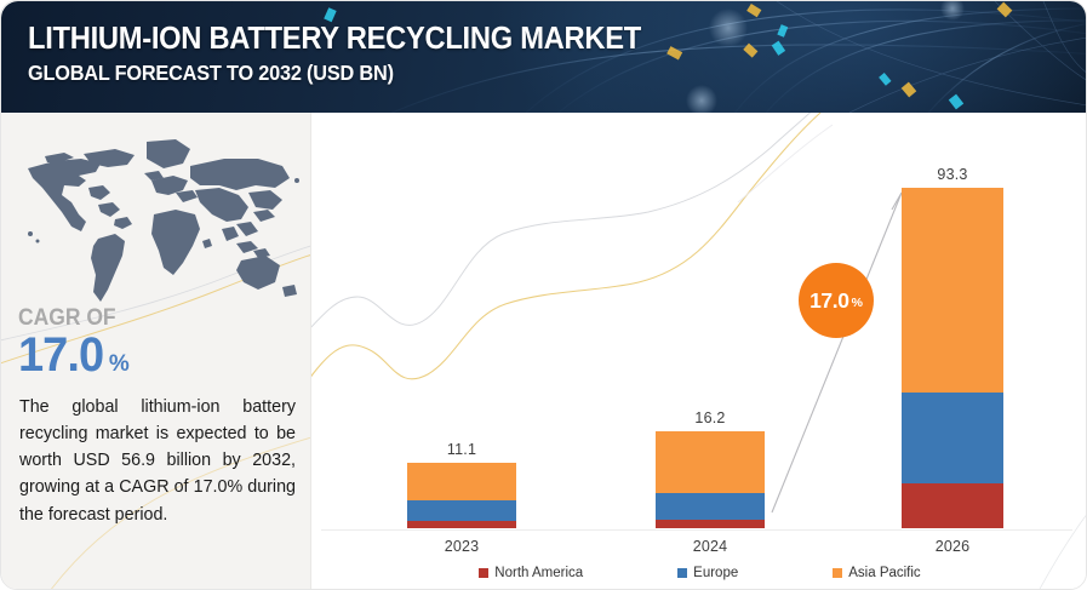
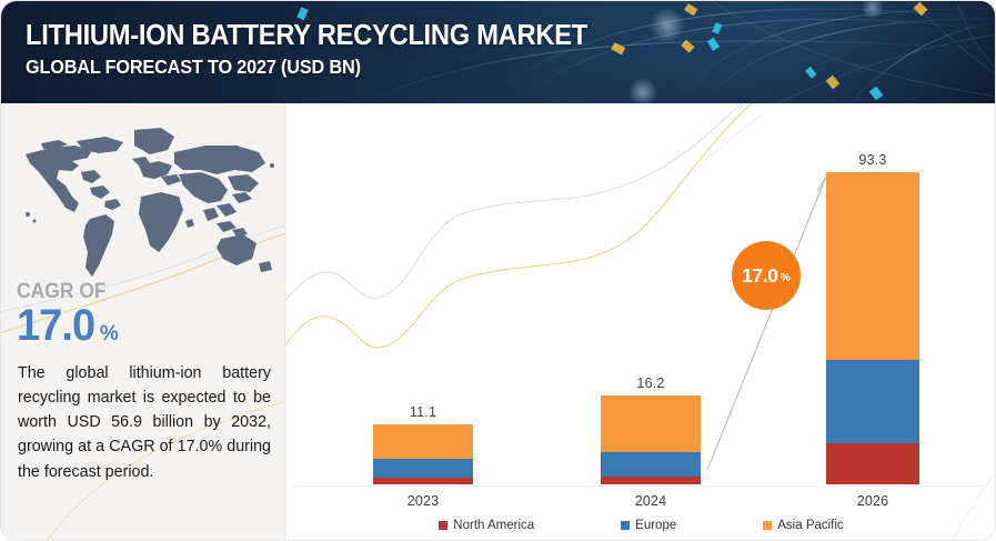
  LITHIUM-ION BATTERY RECYCLING MARKET
- GLOBAL FORECAST TO 2032 (USD BN)
+ GLOBAL FORECAST TO 2027 (USD BN)
  CAGR OF
  17.0
  %
  The global lithium-ion battery recycling market is expected to be worth USD 56.9 billion by 2032, growing at a CAGR of 17.0% during the forecast period.
  11.1
  2023
  16.2
  2024
  93.3
  2026
  17.0
  %
  North America
  Europe
  Asia Pacific
